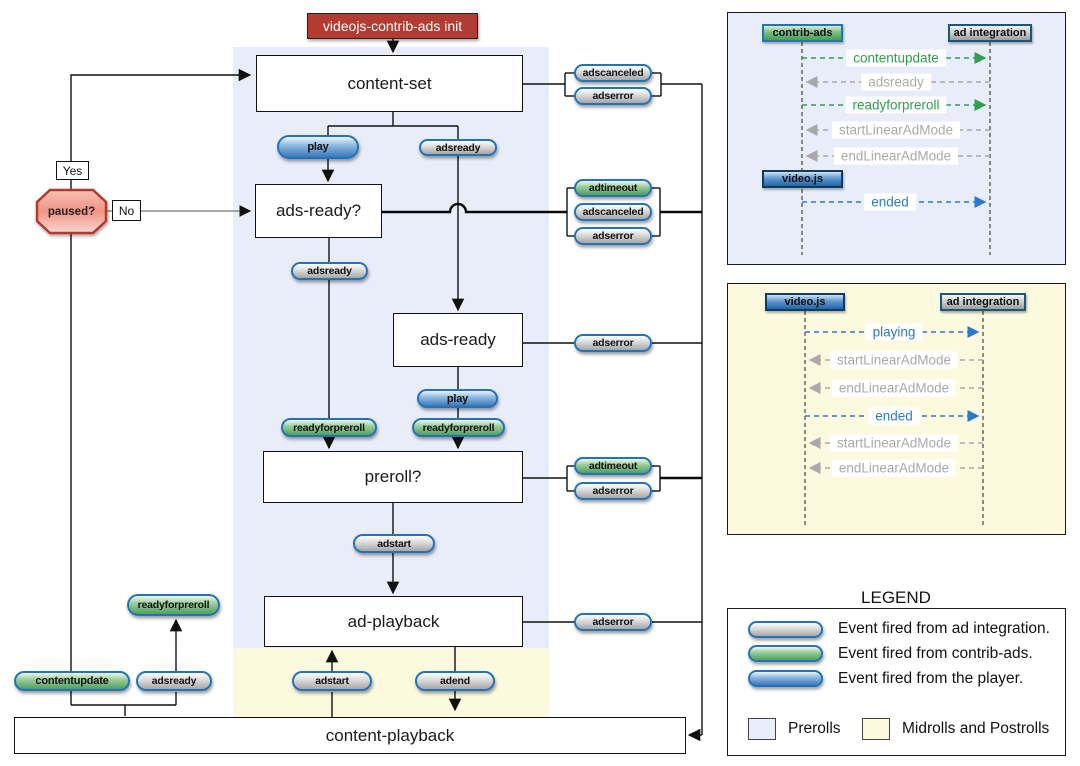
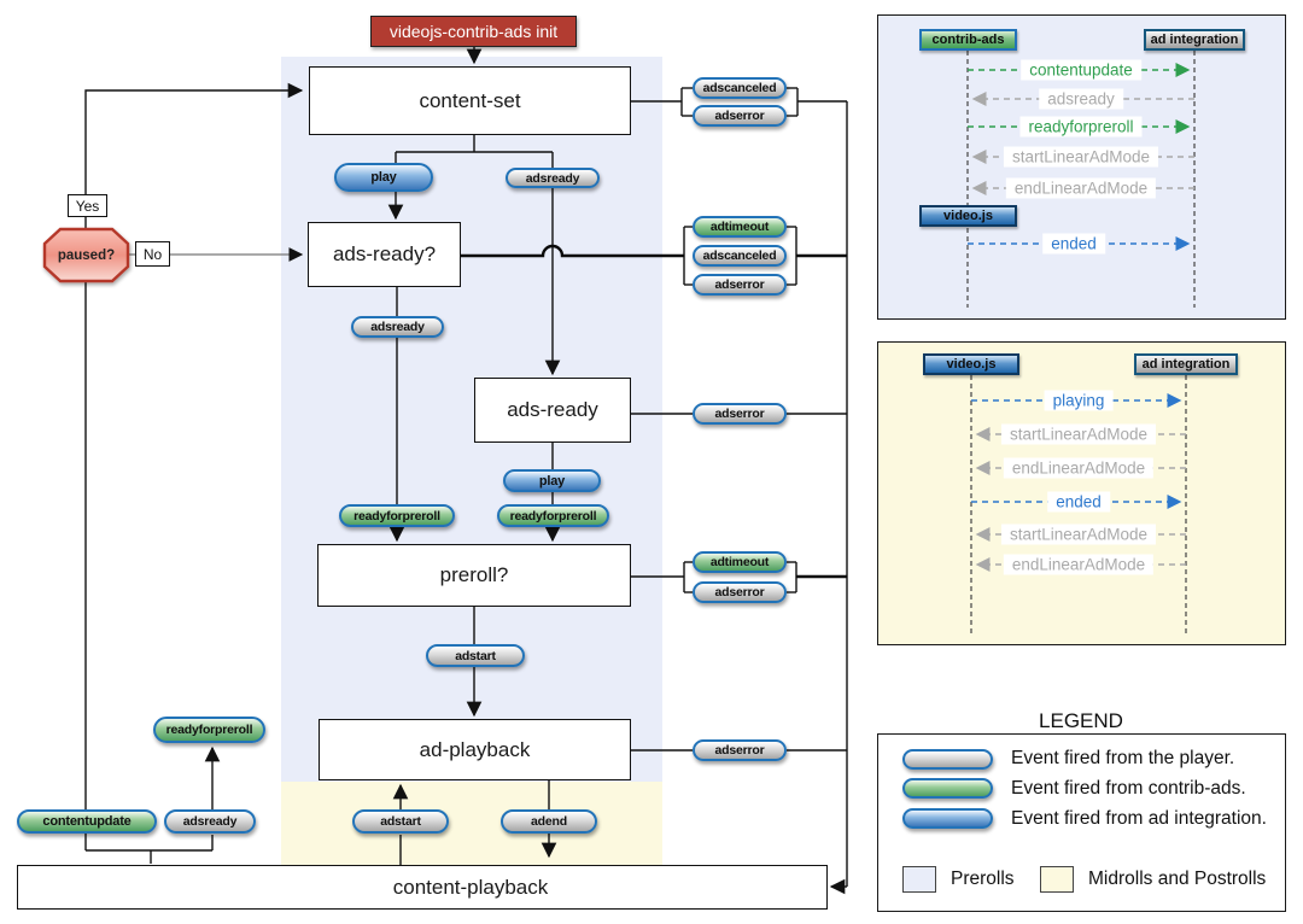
  videojs-contrib-ads init
  content-set
  ads-ready?
  ads-ready
  preroll?
  ad-playback
  content-playback
  paused?
  Yes
  No
  play
  adsready
  adsready
  readyforpreroll
  play
  readyforpreroll
  adstart
  adstart
  adend
  readyforpreroll
  contentupdate
  adsready
  adscanceled
  adserror
  adtimeout
  adscanceled
  adserror
  adserror
  adtimeout
  adserror
  adserror
  contrib-ads
  ad integration
  video.js
  contentupdate
  adsready
  readyforpreroll
  startLinearAdMode
  endLinearAdMode
  ended
  video.js
  ad integration
  playing
  startLinearAdMode
  endLinearAdMode
  ended
  startLinearAdMode
  endLinearAdMode
  LEGEND
- Event fired from ad integration.
+ Event fired from the player.
  Event fired from contrib-ads.
- Event fired from the player.
+ Event fired from ad integration.
  Prerolls
  Midrolls and Postrolls
